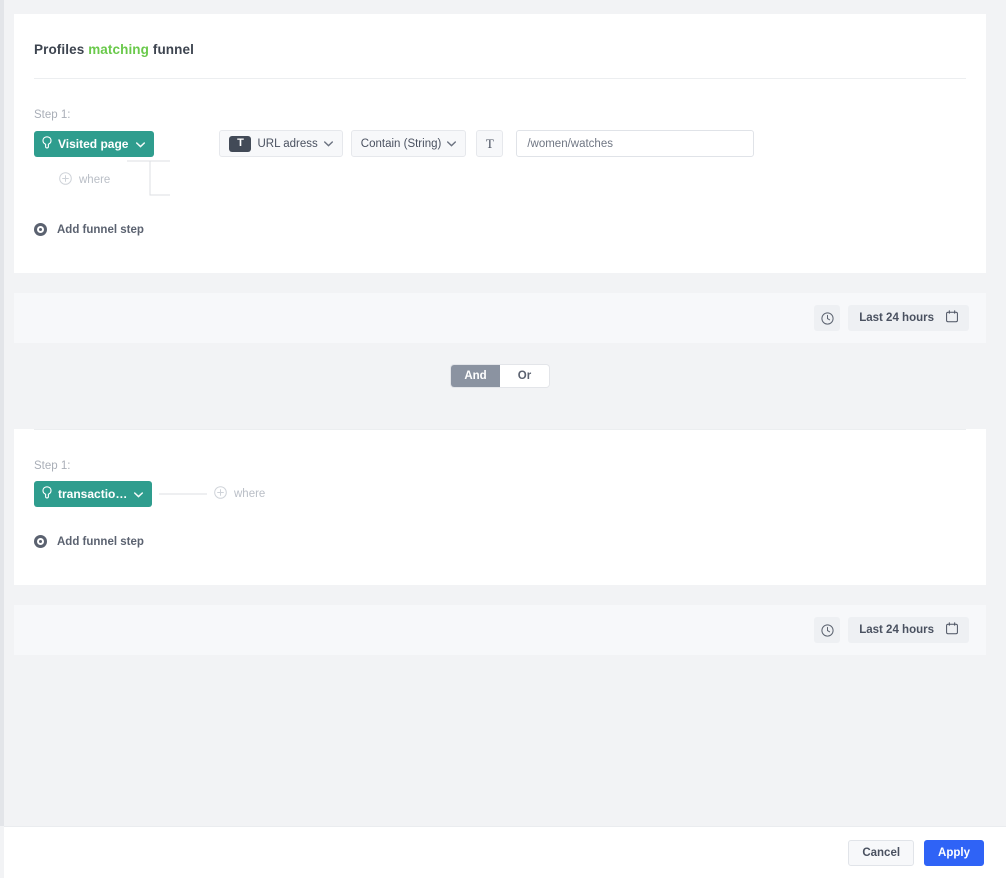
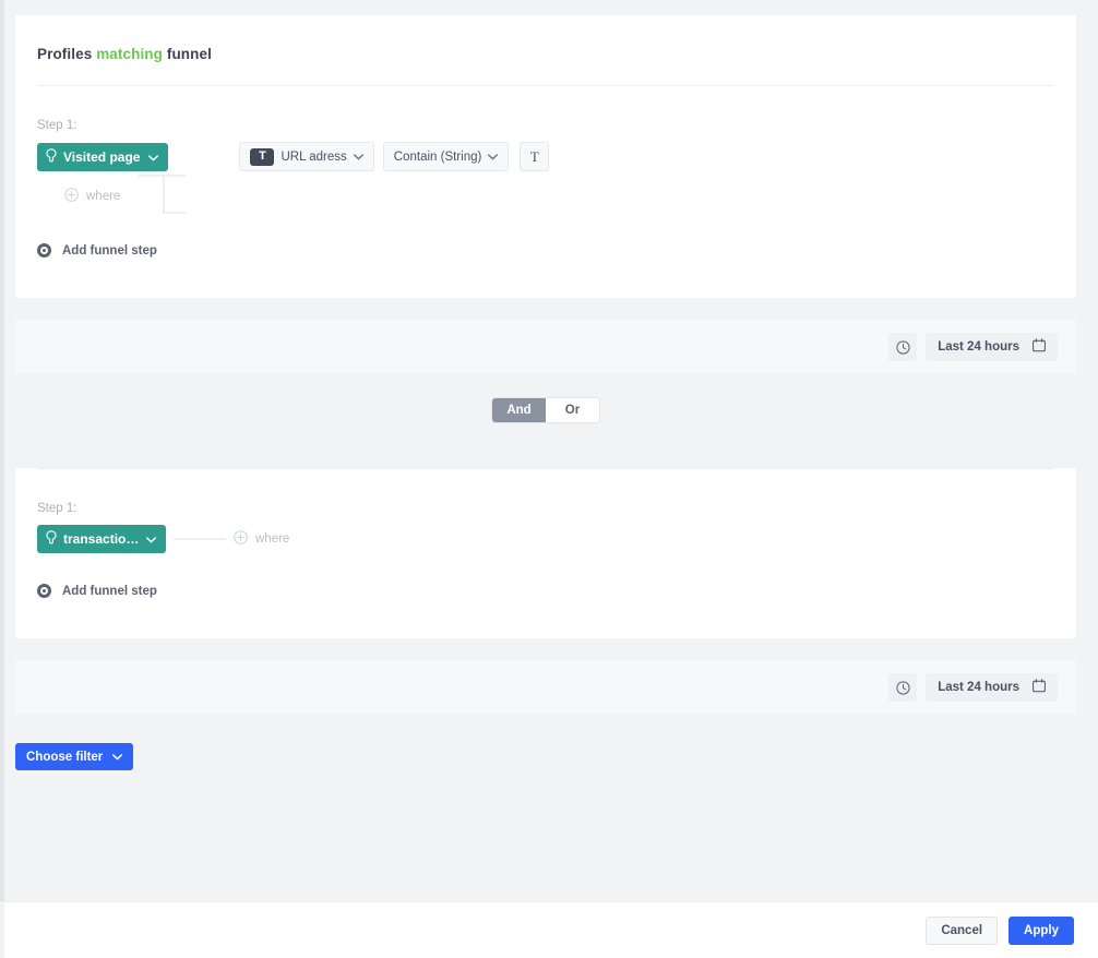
  Profiles matching funnel
  Step 1:
  Visited page
  T
  URL adress
  Contain (String)
  T
- /women/watches
  where
  Add funnel step
  Last 24 hours
  And
  Or
  Step 1:
  transaction.
  where
  Add funnel step
  Last 24 hours
+ Choose filter
  Cancel
  Apply
